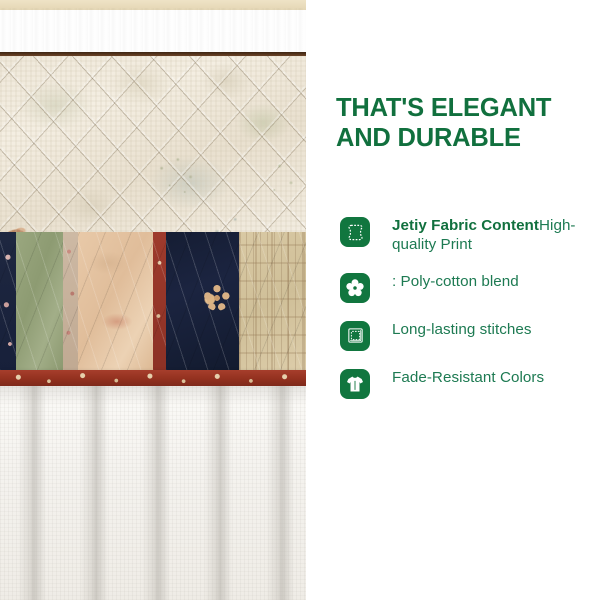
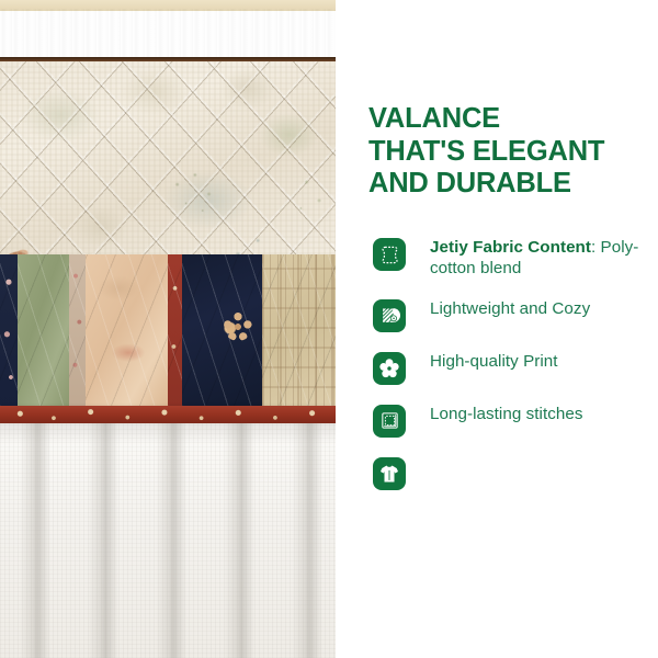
+ VALANCE
  THAT'S ELEGANT
  AND DURABLE
- Jetiy Fabric ContentHigh-quality Print
+ Jetiy Fabric Content: Poly-cotton blend
+ Lightweight and Cozy
- : Poly-cotton blend
+ High-quality Print
  Long-lasting stitches
- Fade-Resistant Colors
